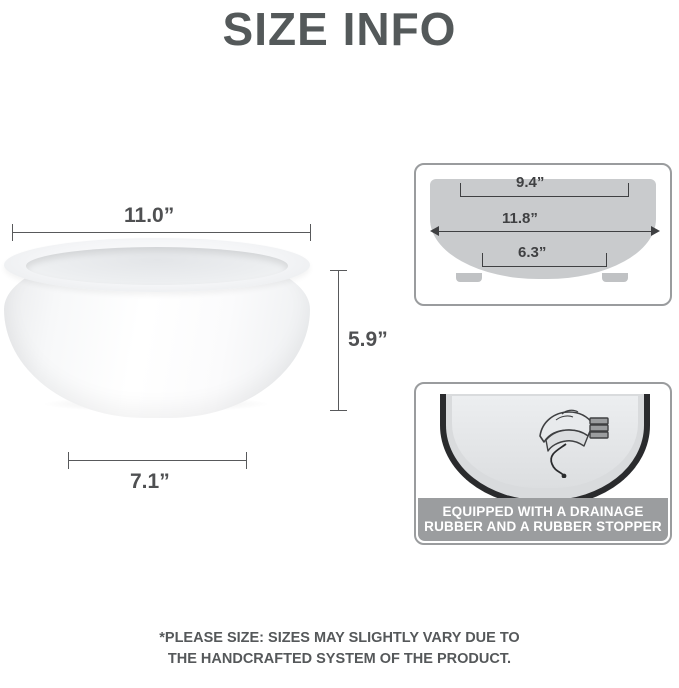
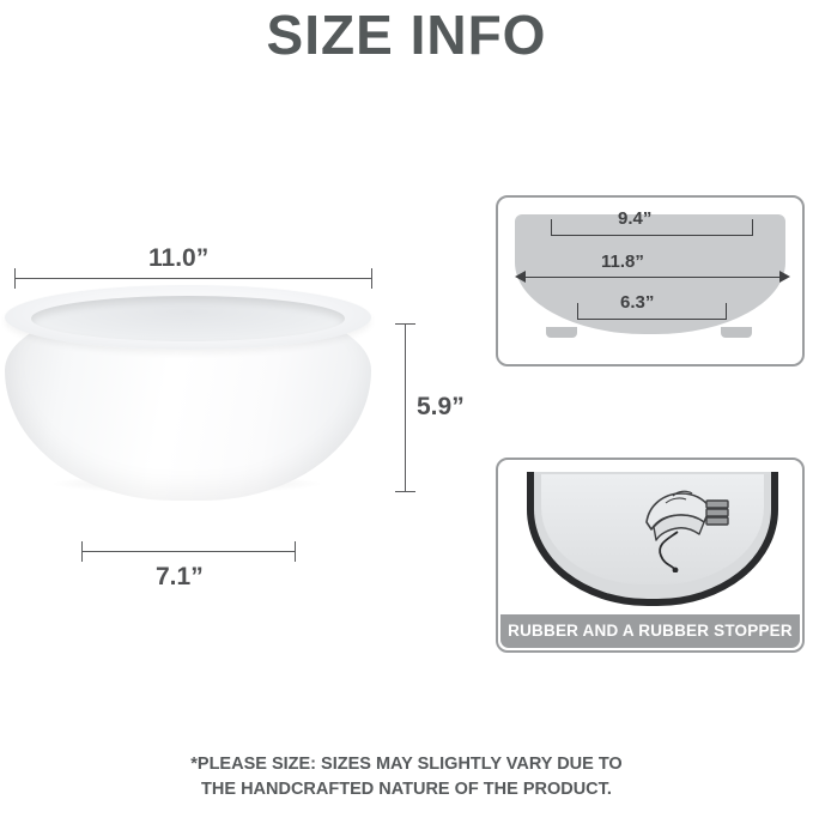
  SIZE INFO
  11.0”
  5.9”
  7.1”
  9.4”
  11.8”
  6.3”
- EQUIPPED WITH A DRAINAGE
  RUBBER AND A RUBBER STOPPER
  *PLEASE SIZE: SIZES MAY SLIGHTLY VARY DUE TO
- THE HANDCRAFTED SYSTEM OF THE PRODUCT.
+ THE HANDCRAFTED NATURE OF THE PRODUCT.
